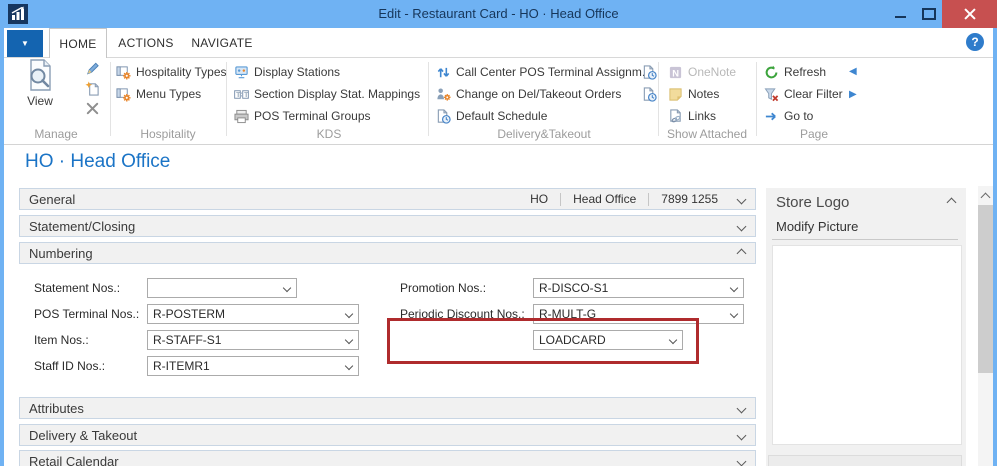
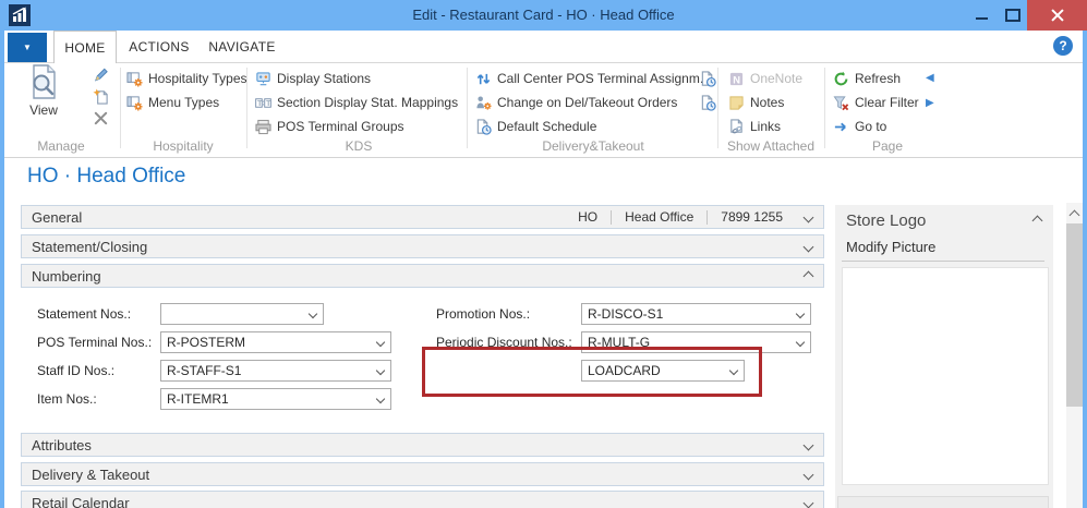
  Edit - Restaurant Card - HO · Head Office
  ▼
  HOME
  ACTIONS
  NAVIGATE
  ?
  View
  Manage
  Hospitality Types
  Menu Types
  Hospitality
  Display Stations
  Section Display Stat. Mappings
  POS Terminal Groups
  KDS
  Call Center POS Terminal Assignm.
  Change on Del/Takeout Orders
  Default Schedule
  Delivery&Takeout
  N
  OneNote
  Notes
  Links
  Show Attached
  Refresh
  Clear Filter
  Go to
  Page
  ◀
  ▶
  HO · Head Office
  General
  HO
  Head Office
  7899 1255
  Statement/Closing
  Numbering
  Statement Nos.:
  POS Terminal Nos.:
  R-POSTERM
- Item Nos.:
+ Staff ID Nos.:
  R-STAFF-S1
- Staff ID Nos.:
+ Item Nos.:
  R-ITEMR1
  Promotion Nos.:
  R-DISCO-S1
  Periodic Discount Nos.:
  R-MULT-G
  LOADCARD
  Attributes
  Delivery & Takeout
  Retail Calendar
  Store Logo
  Modify Picture
